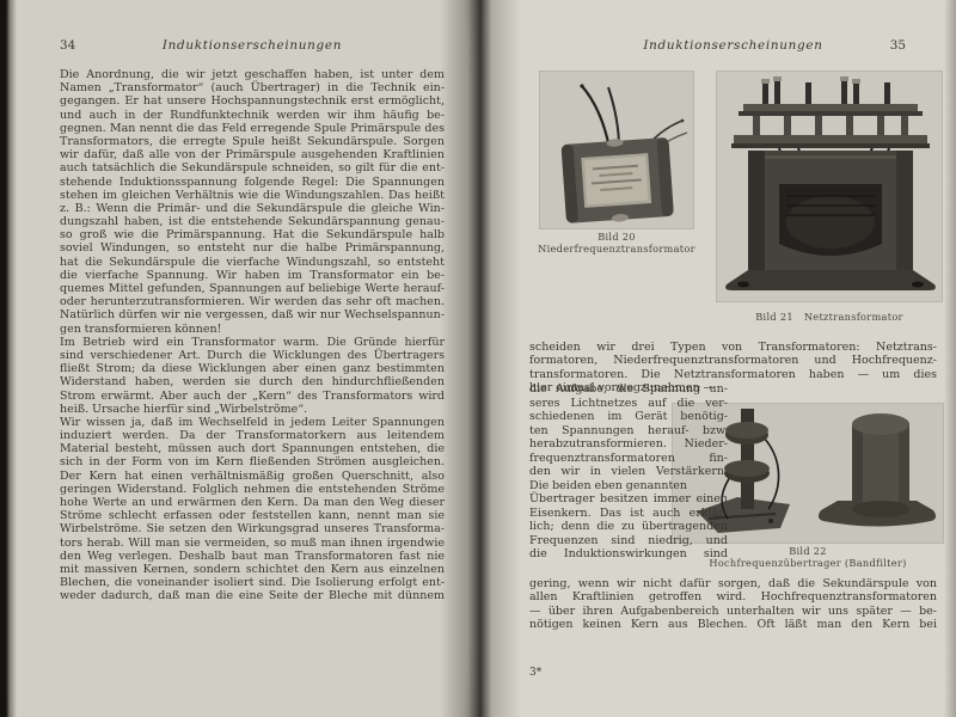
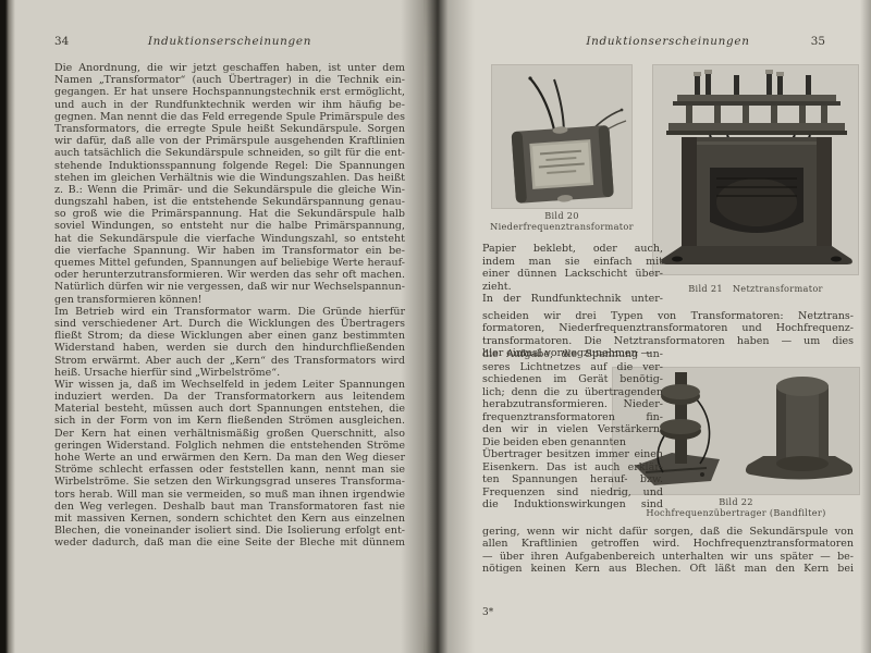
  34
  Induktionserscheinungen
  Die Anordnung, die wir jetzt geschaffen haben, ist unter de
  Namen „Transformator“ (auch Übertrager) in die Technik ein
  gegangen. Er hat unsere Hochspannungstechnik erst ermöglich
  und auch in der Rundfunktechnik werden wir ihm häufig be
  gegnen. Man nennt die das Feld erregende Spule Primärspule de
  Transformators, die erregte Spule heißt Sekundärspule. Sorge
  wir dafür, daß alle von der Primärspule ausgehenden Kraftlinie
  auch tatsächlich die Sekundärspule schneiden, so gilt für die ent
  stehende Induktionsspannung folgende Regel: Die Spannunge
  stehen im gleichen Verhältnis wie die Windungszahlen. Das heiß
  z. B.: Wenn die Primär- und die Sekundärspule die gleiche Win
  dungszahl haben, ist die entstehende Sekundärspannung genau
  so groß wie die Primärspannung. Hat die Sekundärspule hal
  soviel Windungen, so entsteht nur die halbe Primärspannung
  hat die Sekundärspule die vierfache Windungszahl, so entsteh
  die vierfache Spannung. Wir haben im Transformator ein be
  quemes Mittel gefunden, Spannungen auf beliebige Werte herau
  oder herunterzutransformieren. Wir werden das sehr oft machen
  Natürlich dürfen wir nie vergessen, daß wir nur Wechselspannun
  gen transformieren können!
  Im Betrieb wird ein Transformator warm. Die Gründe hierfü
  sind verschiedener Art. Durch die Wicklungen des Übertrager
  fließt Strom; da diese Wicklungen aber einen ganz bestimmte
  Widerstand haben, werden sie durch den hindurchfließende
  Strom erwärmt. Aber auch der „Kern“ des Transformators wir
  heiß. Ursache hierfür sind „Wirbelströme“.
  Wir wissen ja, daß im Wechselfeld in jedem Leiter Spannunge
  induziert werden. Da der Transformatorkern aus leitende
  Material besteht, müssen auch dort Spannungen entstehen, di
  sich in der Form von im Kern fließenden Strömen ausgleichen
  Der Kern hat einen verhältnismäßig großen Querschnitt, als
  geringen Widerstand. Folglich nehmen die entstehenden Ström
  hohe Werte an und erwärmen den Kern. Da man den Weg diese
  Ströme schlecht erfassen oder feststellen kann, nennt man si
  Wirbelströme. Sie setzen den Wirkungsgrad unseres Transforma
  tors herab. Will man sie vermeiden, so muß man ihnen irgendwi
  den Weg verlegen. Deshalb baut man Transformatoren fast ni
  mit massiven Kernen, sondern schichtet den Kern aus einzelne
  Blechen, die voneinander isoliert sind. Die Isolierung erfolgt ent
  weder dadurch, daß man die eine Seite der Bleche mit dünne
  Induktionserscheinungen
  35
  Bild 20
  Niederfrequenztransformator
  Bild 21 Netztransformator
  Bild 22
  Hochfrequenzübertrager (Bandfilter)
+ Papier beklebt, oder auch,
+ indem man sie einfach mit
+ einer dünnen Lackschicht über-
+ zieht.
+ In der Rundfunktechnik unter-
  scheiden wir drei Typen von Transformatoren: Netztrans-
  formatoren, Niederfrequenztransformatoren und Hochfrequenz-
  transformatoren. Die Netztransformatoren haben — um dies
  hier einmal vorwegzunehmen —
  die Aufgabe, die Spannung un-
  seres Lichtnetzes auf die ver-
  schiedenen im Gerät benötig-
- ten Spannungen herauf- bzw.
+ lich; denn die zu übertragenden
  herabzutransformieren. Nieder-
  frequenztransformatoren fin-
  den wir in vielen Verstärkern.
  Die beiden eben genannten
  Übertrager besitzen immer einen
  Eisenkern. Das ist auch erklär-
- lich; denn die zu übertragenden
+ ten Spannungen herauf- bzw.
  Frequenzen sind niedrig, und
  die Induktionswirkungen sind
  gering, wenn wir nicht dafür sorgen, daß die Sekundärspule von
  allen Kraftlinien getroffen wird. Hochfrequenztransformatoren
  — über ihren Aufgabenbereich unterhalten wir uns später — be-
  nötigen keinen Kern aus Blechen. Oft läßt man den Kern bei
  3*
